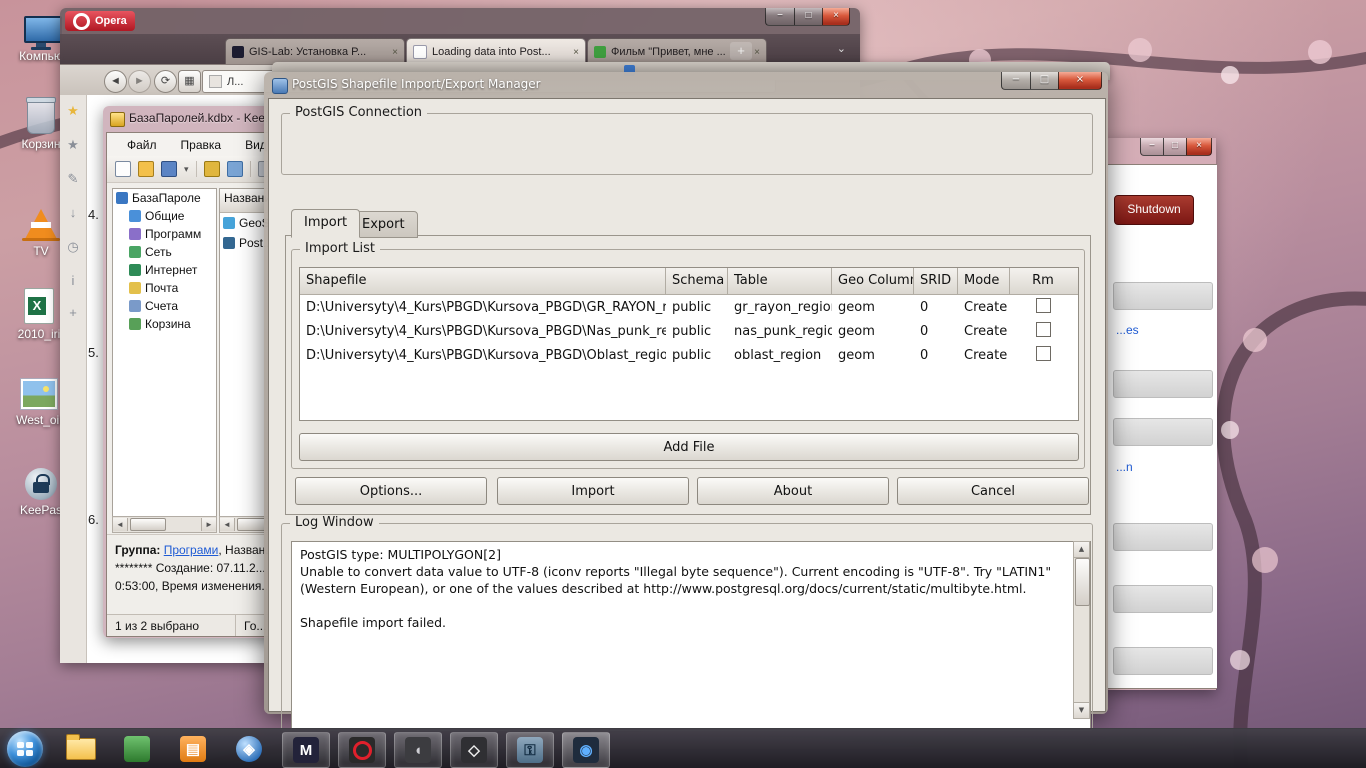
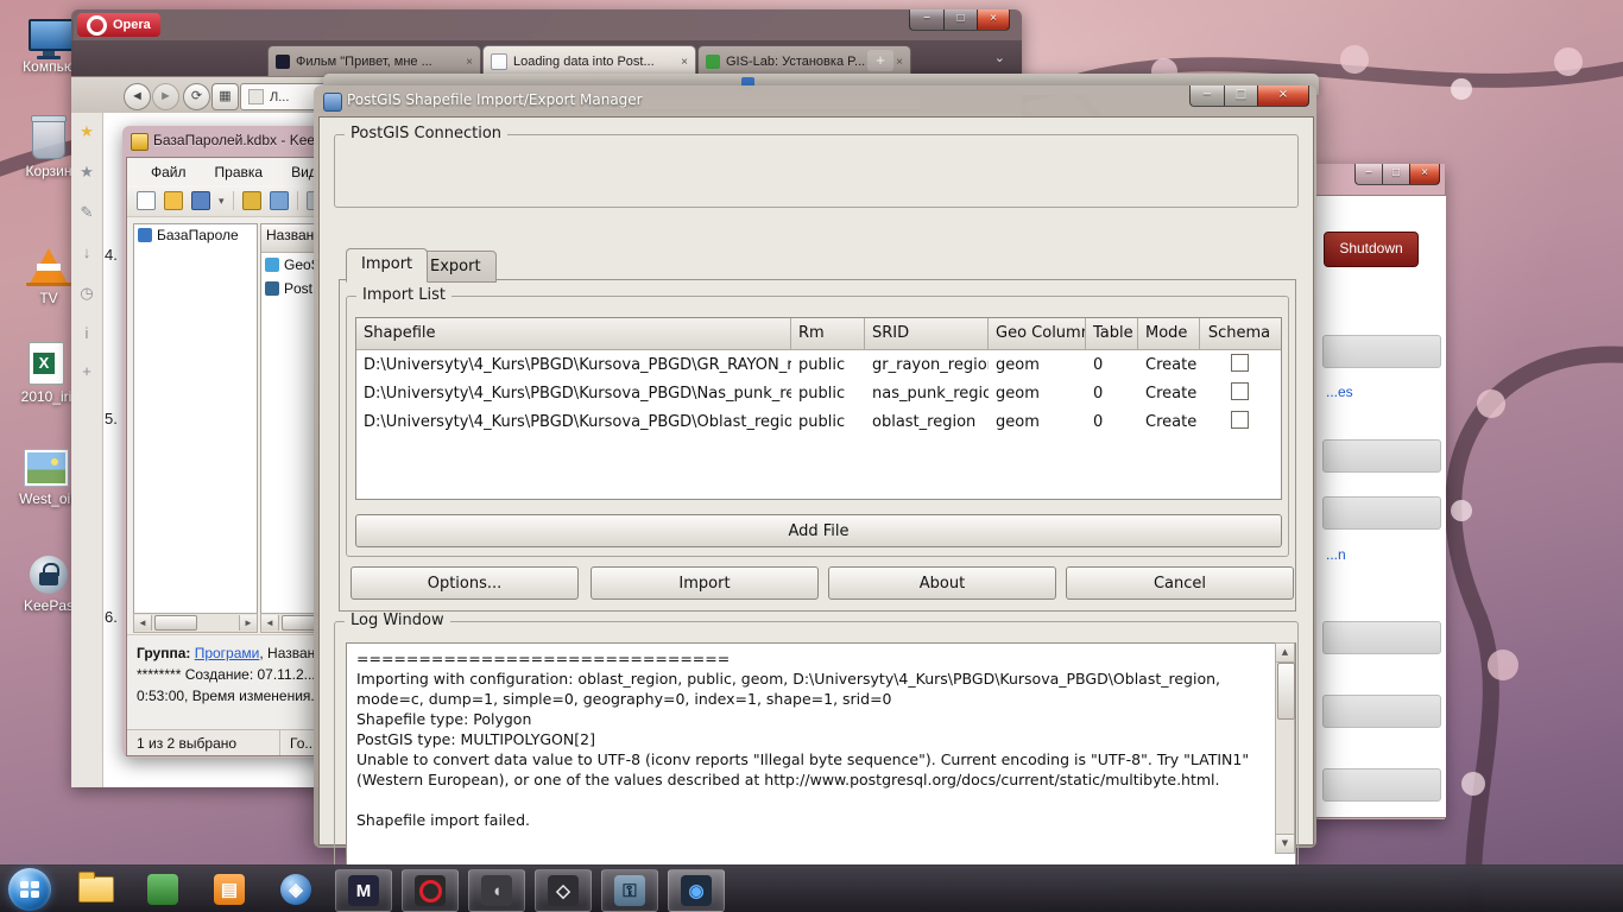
  Компью
  Корзин
  TV
  X
  2010_iri
  West_oi
  KeePas
  Opera
  −
  □
  ×
- GIS-Lab: Установка P...
+ Фильм "Привет, мне ...
  ×
  Loading data into Post...
  ×
- Фильм "Привет, мне ...
+ GIS-Lab: Установка P...
  ×
  +
  ⌄
  ◄
  ►
  ⟳
  ▦
  Л...
  ★
  ★
  ✎
  ↓
  ◷
  i
  +
  4.
  5.
  6.
  БазаПаролей.kdbx - Kee
  Файл
  Правка
  ▾
  БазаПароле
- Общие
- Программ
- Сеть
- Интернет
- Почта
- Счета
- Корзина
  Назван
  ◄
  ►
  ◄
  Группа: Програми, Назван
  ******** Создание: 07.11.2..
  0:53:00, Время изменения
  1 из 2 выбрано
  Го..
  −
  □
  ×
  Shutdown
  ...es
  ...n
  PostGIS Shapefile Import/Export Manager
  −
  □
  ×
  PostGIS Connection
  Import
  Export
  Import List
  Shapefile
- Schema
+ Rm
- Table
+ SRID
  Geo Column
- SRID
+ Table
  Mode
- Rm
+ Schema
  D:\Universyty\4_Kurs\PBGD\Kursova_PBGD\GR_RAYON_r
  public
  gr_rayon_regio
  geom
  0
  Create
  D:\Universyty\4_Kurs\PBGD\Kursova_PBGD\Nas_punk_re
  public
  nas_punk_regio
  geom
  0
  Create
  D:\Universyty\4_Kurs\PBGD\Kursova_PBGD\Oblast_regio
  public
  oblast_region
  geom
  0
  Create
  Add File
  Options...
  Import
  About
  Cancel
  Log Window
+ ==============================
+ Importing with configuration: oblast_region, public, geom, D:\Universyty\4_Kurs\PBGD\Kursova_PBGD\Oblast_region, mode=c, dump=1, simple=0, geography=0, index=1, shape=1, srid=0
+ Shapefile type: Polygon
  PostGIS type: MULTIPOLYGON[2]
  Unable to convert data value to UTF-8 (iconv reports "Illegal byte sequence"). Current encoding is "UTF-8". Try "LATIN1" (Western European), or one of the values described at http://www.postgresql.org/docs/current/static/multibyte.html.
  Shapefile import failed.
  ▲
  ▼
  ▤
  ◈
  M
  ◖
  ◇
  ⚿
  ◉
